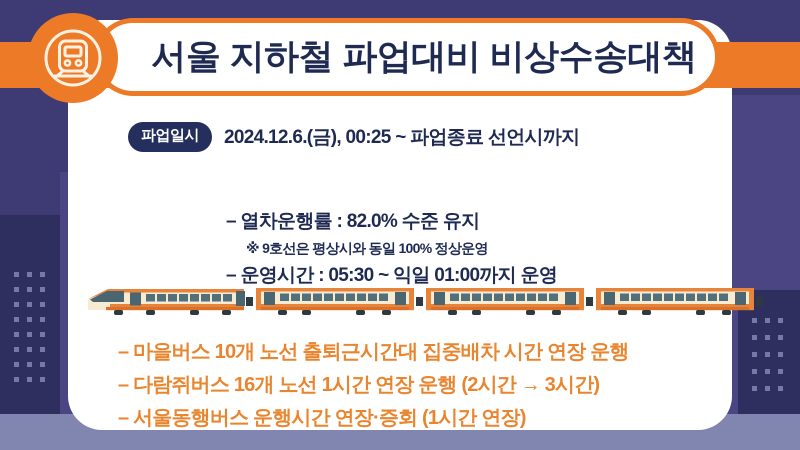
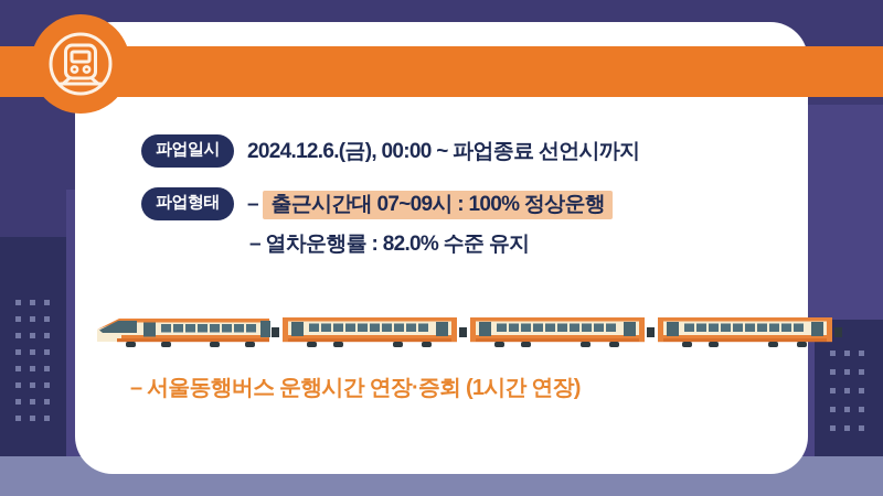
- 서울 지하철 파업대비 비상수송대책
  파업일시
- 2024.12.6.(금), 00:25 ~ 파업종료 선언시까지
+ 2024.12.6.(금), 00:00 ~ 파업종료 선언시까지
+ 파업형태
+ – 출근시간대 07~09시 : 100% 정상운행
  – 열차운행률 : 82.0% 수준 유지
- ※ 9호선은 평상시와 동일 100% 정상운영
- – 운영시간 : 05:30 ~ 익일 01:00까지 운영
- – 마을버스 10개 노선 출퇴근시간대 집중배차 시간 연장 운행
- – 다람쥐버스 16개 노선 1시간 연장 운행 (2시간 → 3시간)
  – 서울동행버스 운행시간 연장·증회 (1시간 연장)
